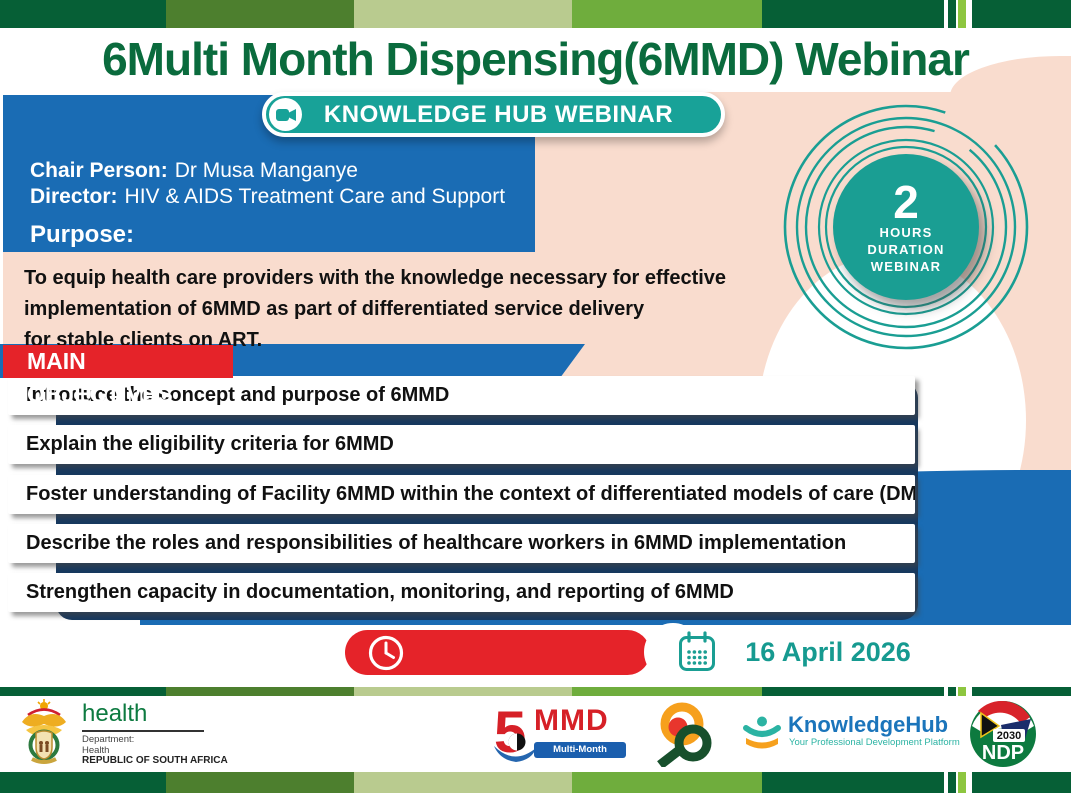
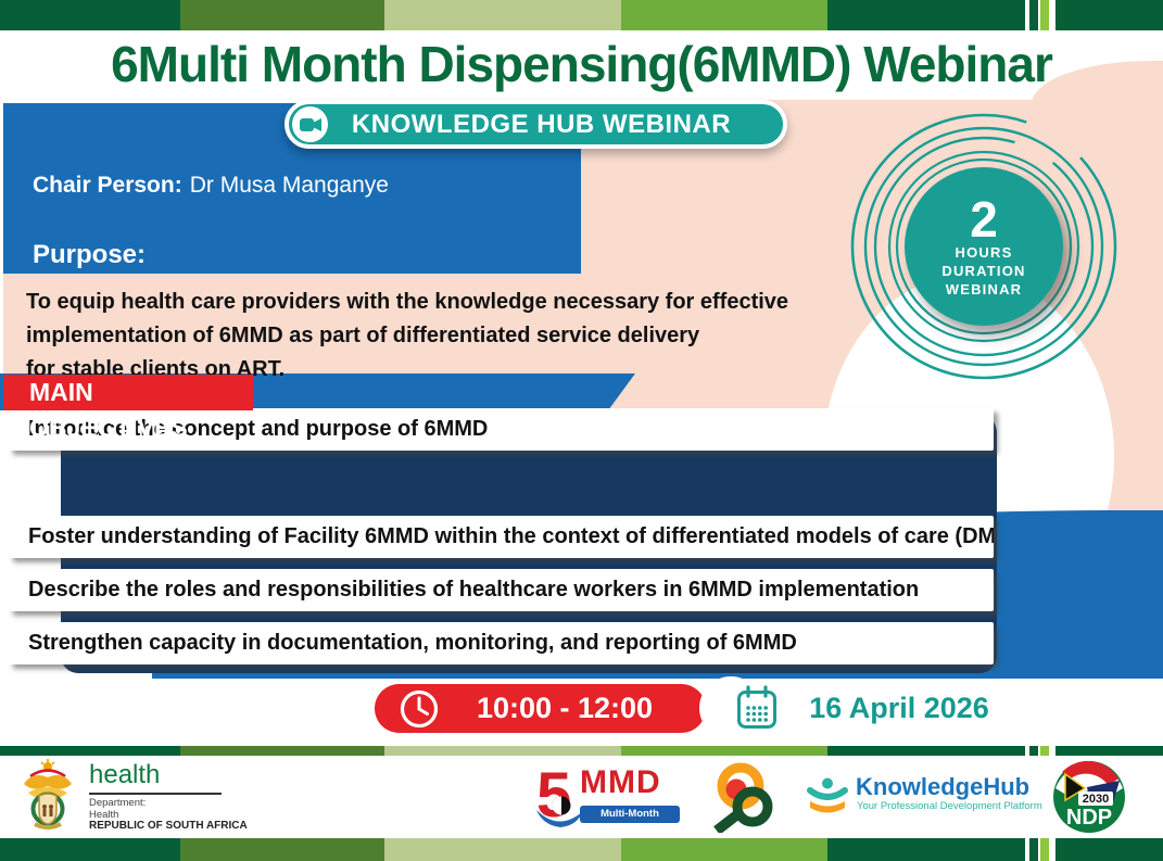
  6Multi Month Dispensing(6MMD) Webinar
  KNOWLEDGE HUB WEBINAR
  Chair Person: Dr Musa Manganye
- Director: HIV & AIDS Treatment Care and Support
  Purpose:
  To equip health care providers with the knowledge necessary for effective
  implementation of 6MMD as part of differentiated service delivery
  for stable clients on ART.
  2
  HOURS
  DURATION
  WEBINAR
  MAIN OBJECTIVES
- Explain the eligibility criteria for 6MMD
  Foster understanding of Facility 6MMD within the context of differentiated models of care (DM
  Describe the roles and responsibilities of healthcare workers in 6MMD implementation
  Strengthen capacity in documentation, monitoring, and reporting of 6MMD
+ 10:00 - 12:00
  16 April 2026
  health
  Department:
  Health
  REPUBLIC OF SOUTH AFRICA
  5
  MMD
  KnowledgeHub
  Your Professional Development Platform
  2030
  NDP
